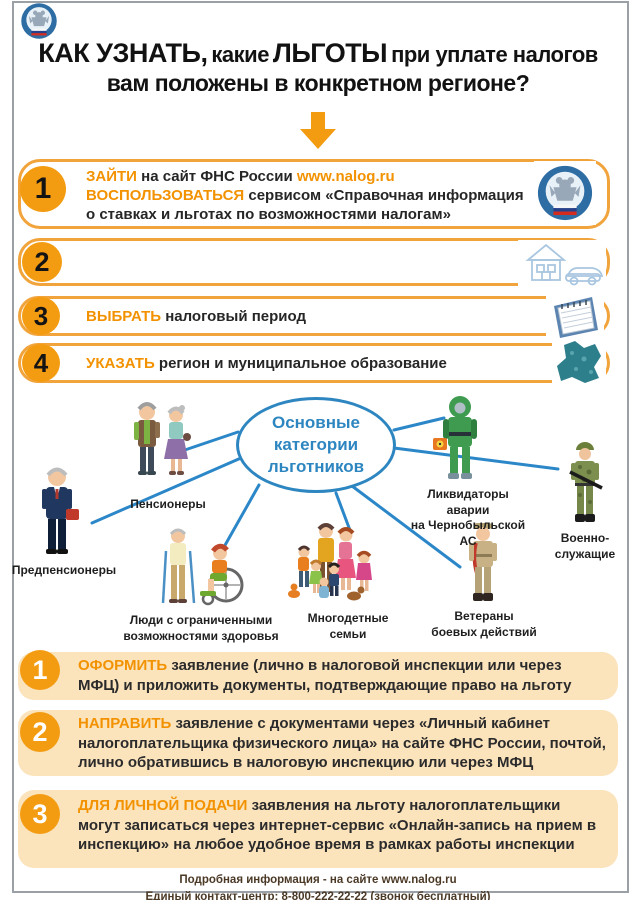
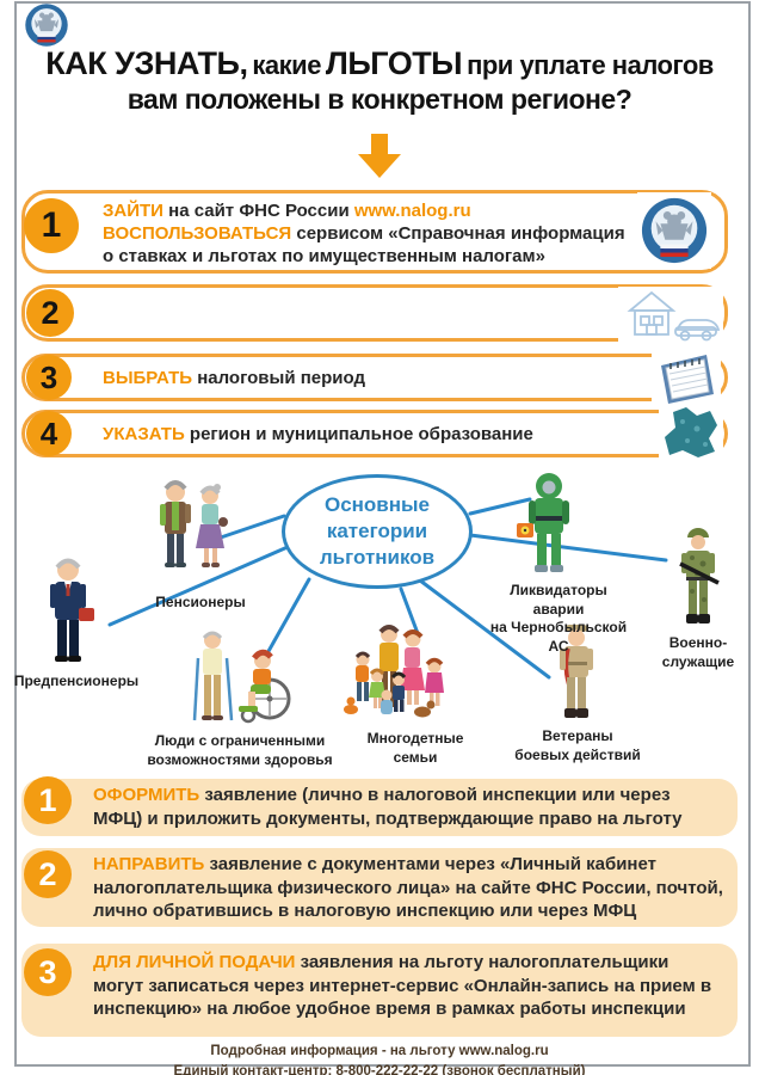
  КАК УЗНАТЬ, какие ЛЬГОТЫ при уплате налогов
  вам положены в конкретном регионе?
  1
  ЗАЙТИ на сайт ФНС России www.nalog.ru
- ВОСПОЛЬЗОВАТЬСЯ сервисом «Справочная информация о ставках и льготах по возможностями налогам»
+ ВОСПОЛЬЗОВАТЬСЯ сервисом «Справочная информация о ставках и льготах по имущественным налогам»
  2
  3
  ВЫБРАТЬ налоговый период
  4
  УКАЗАТЬ регион и муниципальное образование
  Основные
  категории
  льготников
  Пенсионеры
  Предпенсионеры
  Люди с ограниченными
  возможностями здоровья
  Многодетные
  семьи
  Ветераны
  боевых действий
  Ликвидаторы
  аварии
  на Чернобыльской АС
  Военно-
  служащие
  1
  ОФОРМИТЬ заявление (лично в налоговой инспекции или через МФЦ) и приложить документы, подтверждающие право на льготу
  2
  НАПРАВИТЬ заявление с документами через «Личный кабинет налогоплательщика физического лица» на сайте ФНС России, почтой, лично обратившись в налоговую инспекцию или через МФЦ
  3
  ДЛЯ ЛИЧНОЙ ПОДАЧИ заявления на льготу налогоплательщики могут записаться через интернет-сервис «Онлайн-запись на прием в инспекцию» на любое удобное время в рамках работы инспекции
- Подробная информация - на сайте www.nalog.ru
+ Подробная информация - на льготу www.nalog.ru
  Единый контакт-центр: 8-800-222-22-22 (звонок бесплатный)
